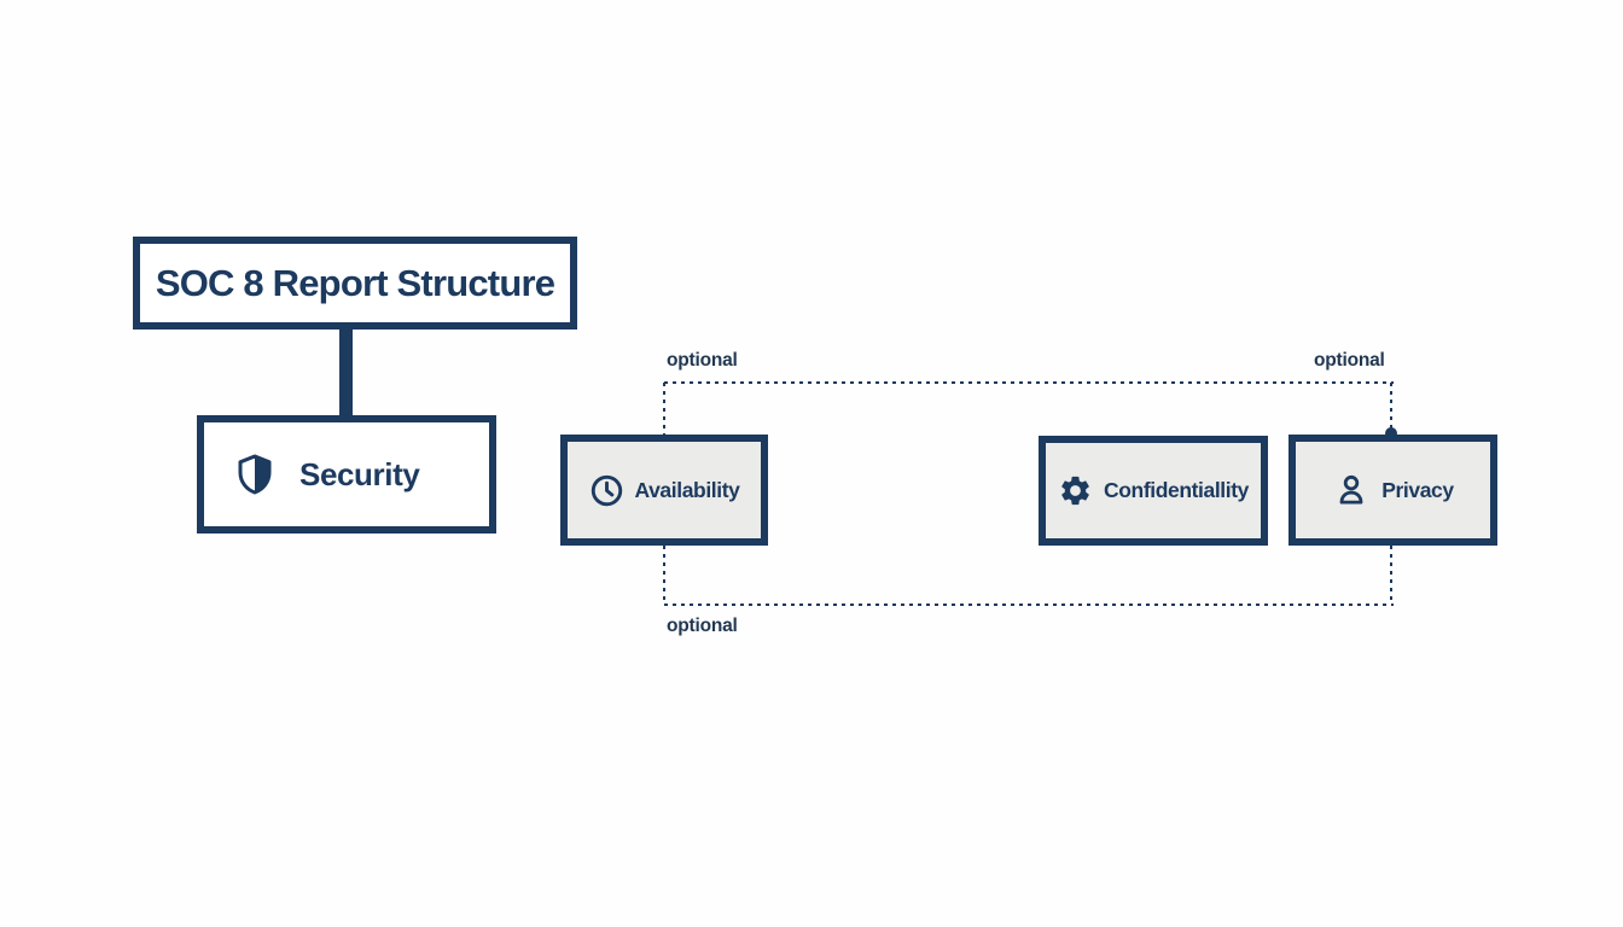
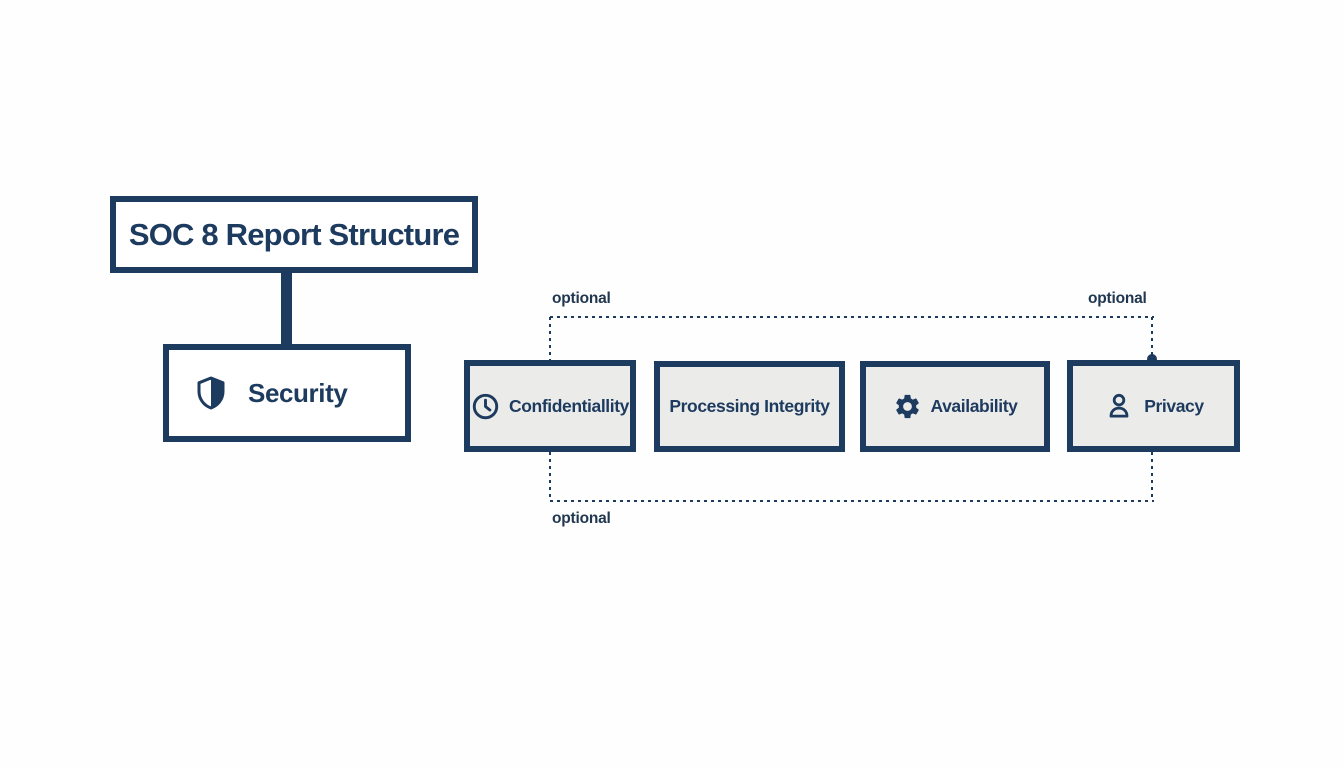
  SOC 8 Report Structure
  Security
- Availability
+ Confidentiallity
+ Processing Integrity
- Confidentiallity
+ Availability
  Privacy
  optional
  optional
  optional
